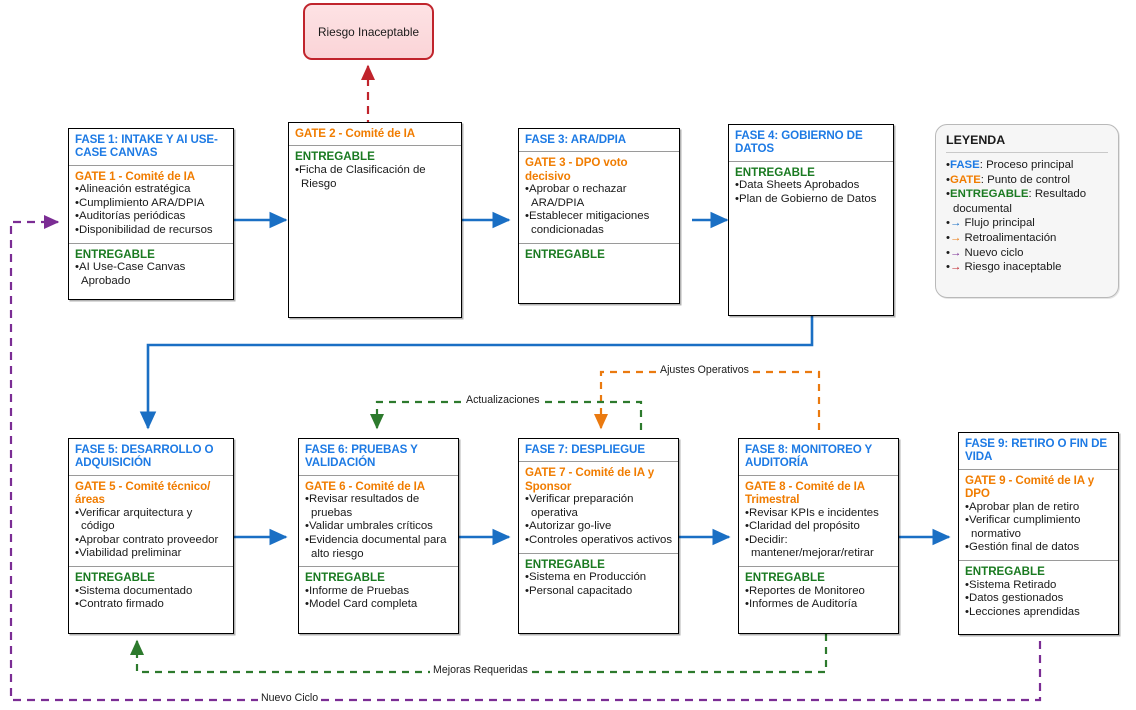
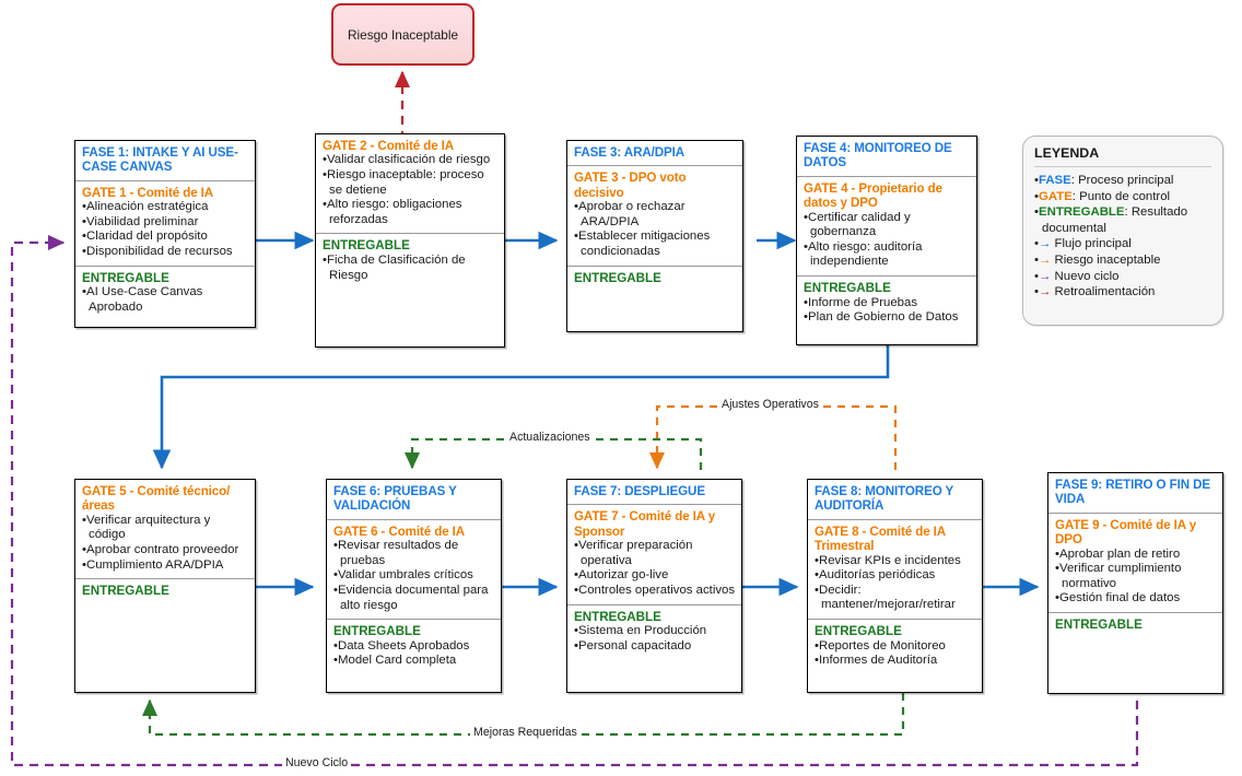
  Riesgo Inaceptable
  FASE 1: INTAKE Y AI USE-CASE CANVAS
  GATE 1 - Comité de IA
  Alineación estratégica
- Cumplimiento ARA/DPIA
+ Viabilidad preliminar
- Auditorías periódicas
+ Claridad del propósito
  Disponibilidad de recursos
  ENTREGABLE
  AI Use-Case Canvas Aprobado
  GATE 2 - Comité de IA
+ Validar clasificación de riesgo
+ Riesgo inaceptable: proceso se detiene
+ Alto riesgo: obligaciones reforzadas
  ENTREGABLE
  Ficha de Clasificación de Riesgo
  FASE 3: ARA/DPIA
  GATE 3 - DPO voto decisivo
  Aprobar o rechazar ARA/DPIA
  Establecer mitigaciones condicionadas
  ENTREGABLE
- FASE 4: GOBIERNO DE DATOS
+ FASE 4: MONITOREO DE DATOS
+ GATE 4 - Propietario de datos y DPO
+ Certificar calidad y gobernanza
+ Alto riesgo: auditoría independiente
  ENTREGABLE
- Data Sheets Aprobados
+ Informe de Pruebas
  Plan de Gobierno de Datos
  LEYENDA
  FASE: Proceso principal
  GATE: Punto de control
  ENTREGABLE: Resultado documental
  → Flujo principal
- → Retroalimentación
+ → Riesgo inaceptable
  → Nuevo ciclo
- → Riesgo inaceptable
+ → Retroalimentación
- FASE 5: DESARROLLO O ADQUISICIÓN
  GATE 5 - Comité técnico/áreas
  Verificar arquitectura y código
  Aprobar contrato proveedor
- Viabilidad preliminar
+ Cumplimiento ARA/DPIA
  ENTREGABLE
- Sistema documentado
- Contrato firmado
  FASE 6: PRUEBAS Y VALIDACIÓN
  GATE 6 - Comité de IA
  Revisar resultados de pruebas
  Validar umbrales críticos
  Evidencia documental para alto riesgo
  ENTREGABLE
- Informe de Pruebas
+ Data Sheets Aprobados
  Model Card completa
  FASE 7: DESPLIEGUE
  GATE 7 - Comité de IA y Sponsor
  Verificar preparación operativa
  Autorizar go-live
  Controles operativos activos
  ENTREGABLE
  Sistema en Producción
  Personal capacitado
  FASE 8: MONITOREO Y AUDITORÍA
  GATE 8 - Comité de IA Trimestral
  Revisar KPIs e incidentes
- Claridad del propósito
+ Auditorías periódicas
  Decidir: mantener/mejorar/retirar
  ENTREGABLE
  Reportes de Monitoreo
  Informes de Auditoría
  FASE 9: RETIRO O FIN DE VIDA
  GATE 9 - Comité de IA y DPO
  Aprobar plan de retiro
  Verificar cumplimiento normativo
  Gestión final de datos
  ENTREGABLE
- Sistema Retirado
- Datos gestionados
- Lecciones aprendidas
  Ajustes Operativos
  Actualizaciones
  Mejoras Requeridas
  Nuevo Ciclo
